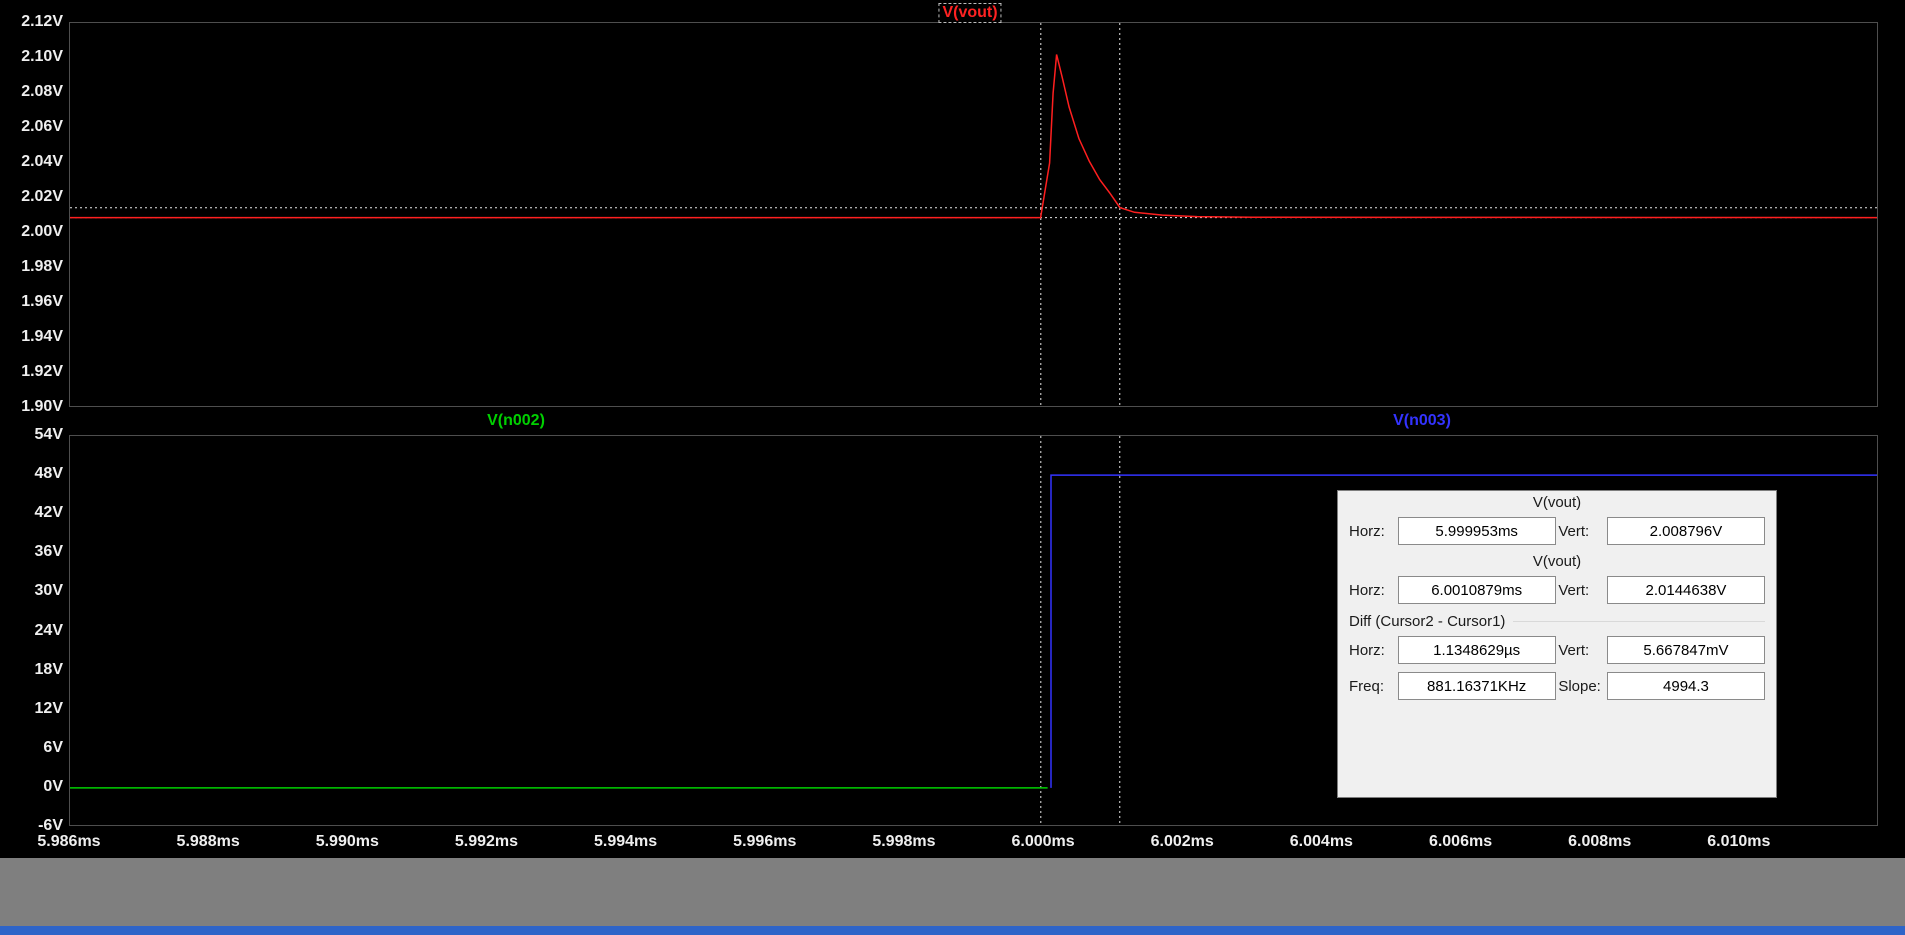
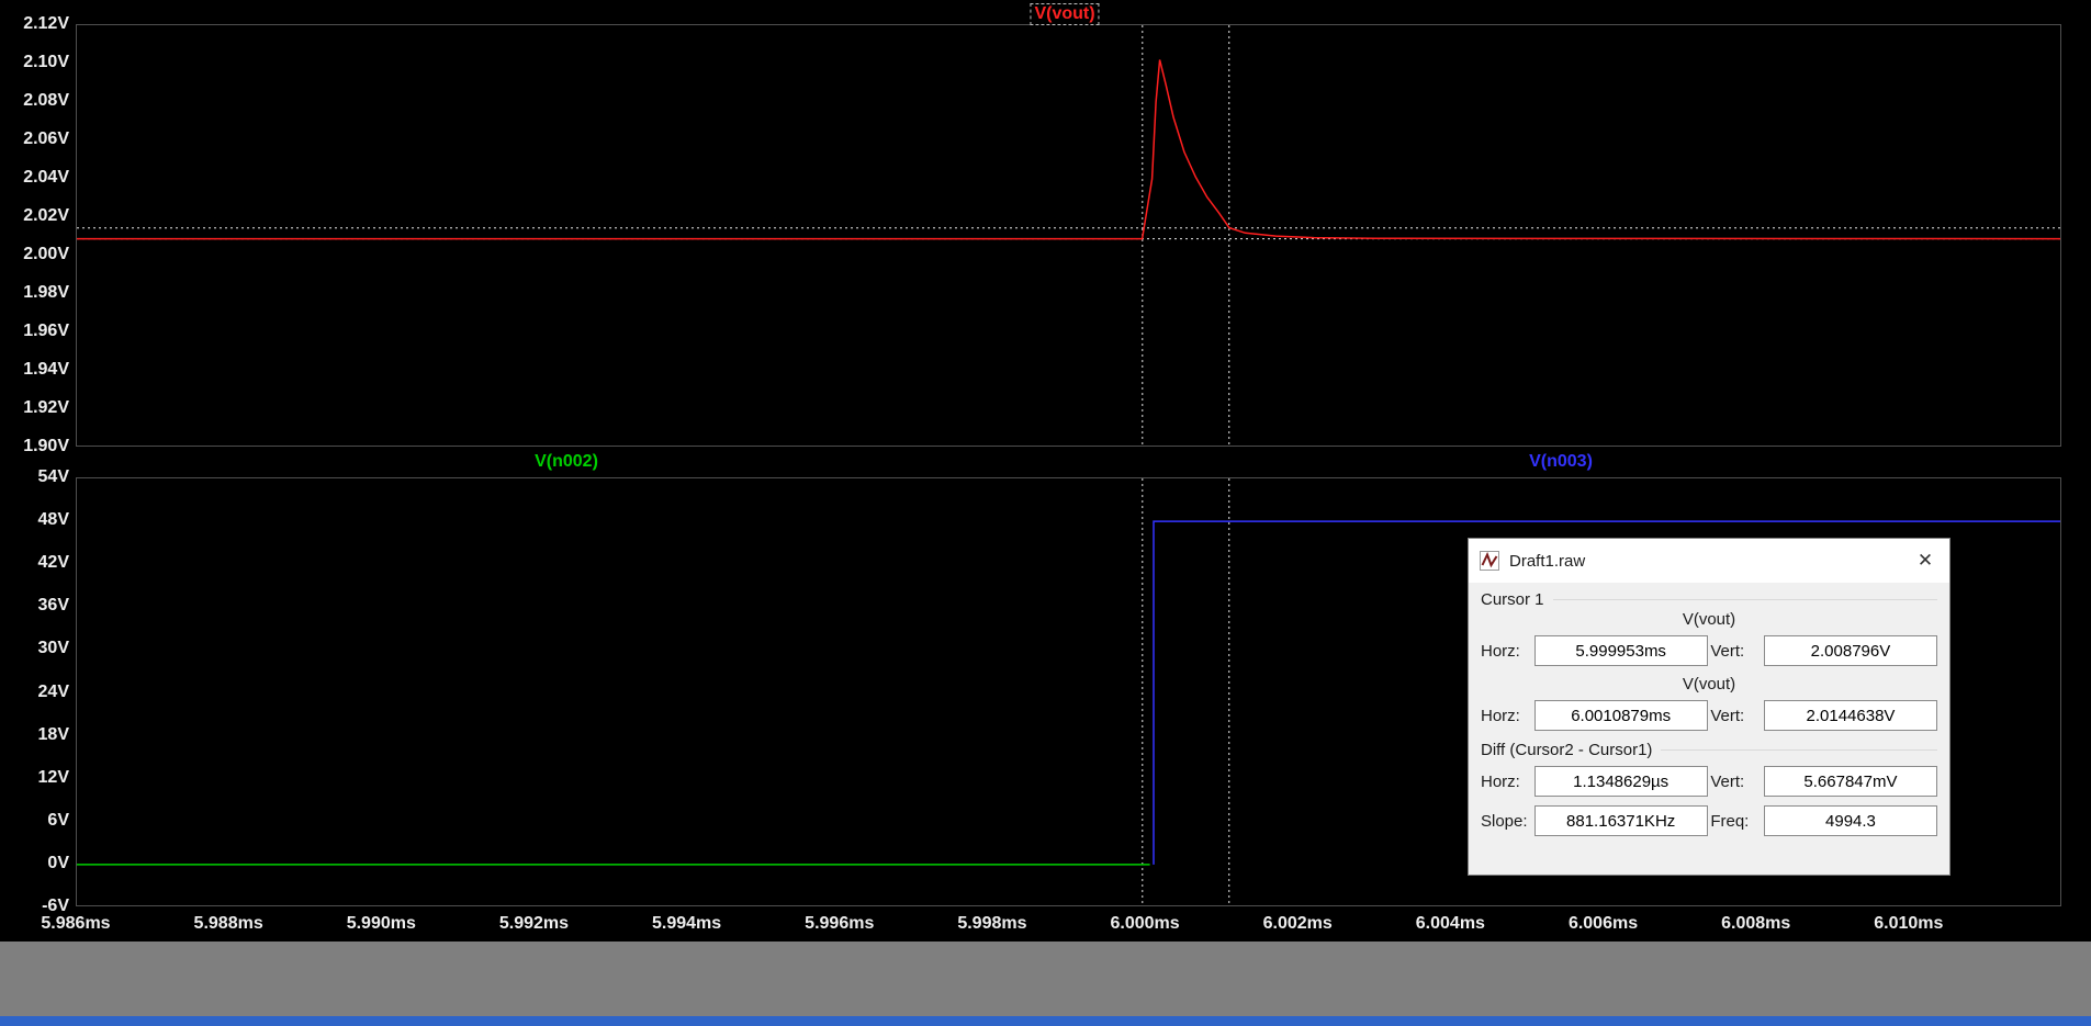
  2.12V
  2.10V
  2.08V
  2.06V
  2.04V
  2.02V
  2.00V
  1.98V
  1.96V
  1.94V
  1.92V
  1.90V
  54V
  48V
  42V
  36V
  30V
  24V
  18V
  12V
  6V
  0V
  -6V
  5.986ms
  5.988ms
  5.990ms
  5.992ms
  5.994ms
  5.996ms
  5.998ms
  6.000ms
  6.002ms
  6.004ms
  6.006ms
  6.008ms
  6.010ms
  V(vout)
  V(n002)
  V(n003)
+ Draft1.raw
+ ✕
+ Cursor 1
  V(vout)
  Horz:
  5.999953ms
  Vert:
  2.008796V
  V(vout)
  Horz:
  6.0010879ms
  Vert:
  2.0144638V
  Diff (Cursor2 - Cursor1)
  Horz:
  1.1348629µs
  Vert:
  5.667847mV
- Freq:
+ Slope:
  881.16371KHz
- Slope:
+ Freq:
  4994.3
